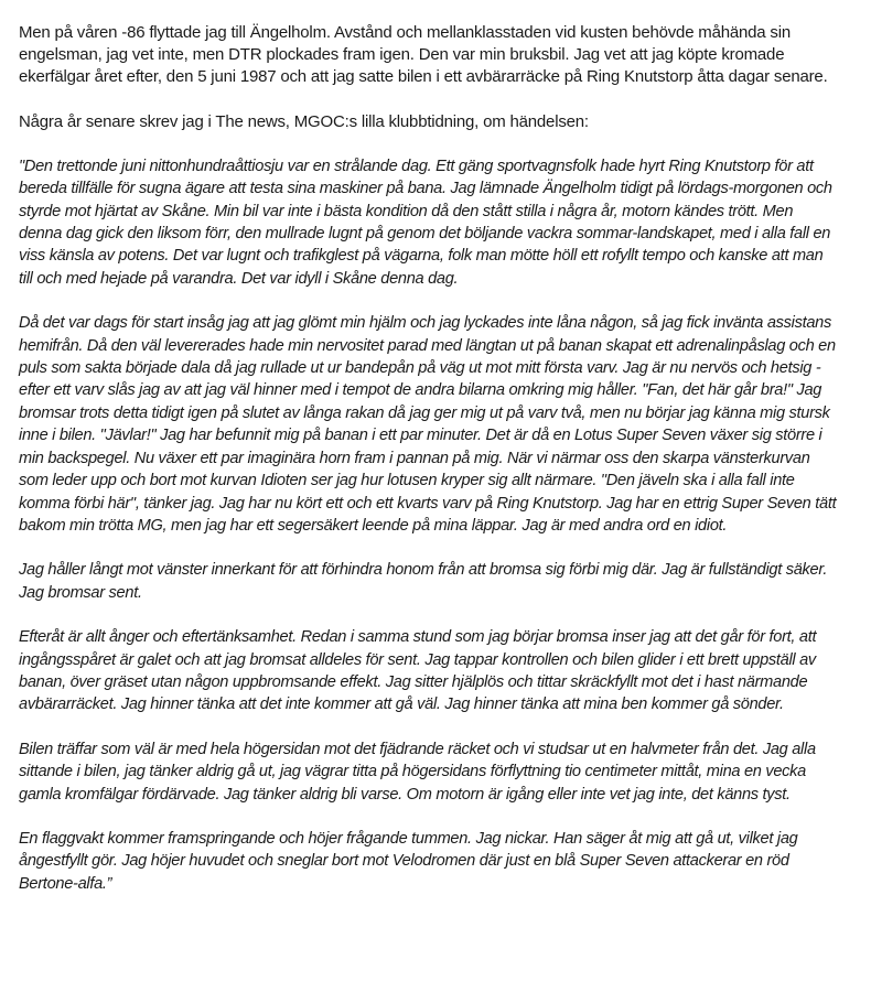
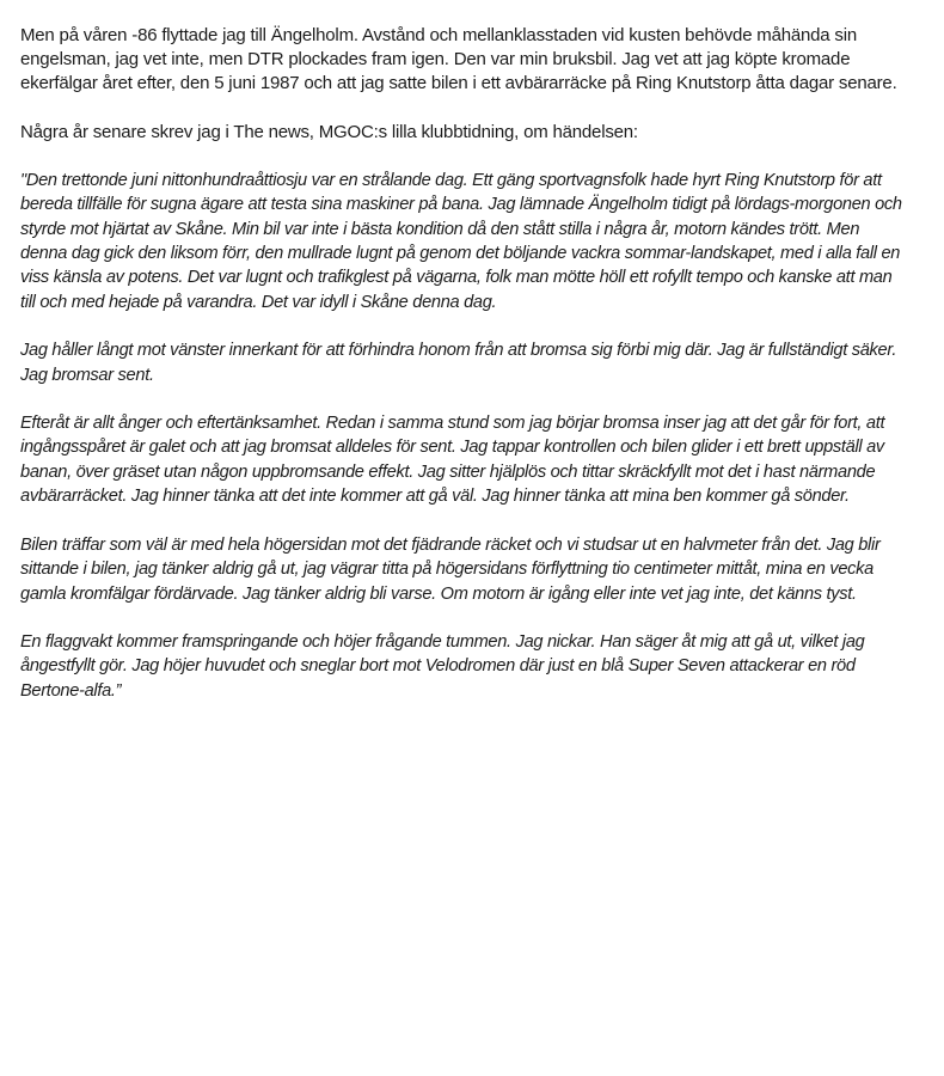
  Men på våren -86 flyttade jag till Ängelholm. Avstånd och mellanklasstaden vid kusten behövde måhända sin engelsman, jag vet inte, men DTR plockades fram igen. Den var min bruksbil. Jag vet att jag köpte kromade ekerfälgar året efter, den 5 juni 1987 och att jag satte bilen i ett avbärarräcke på Ring Knutstorp åtta dagar senare.
  Några år senare skrev jag i The news, MGOC:s lilla klubbtidning, om händelsen:
  "Den trettonde juni nittonhundraåttiosju var en strålande dag. Ett gäng sportvagnsfolk hade hyrt Ring Knutstorp för att bereda tillfälle för sugna ägare att testa sina maskiner på bana. Jag lämnade Ängelholm tidigt på lördags-morgonen och styrde mot hjärtat av Skåne. Min bil var inte i bästa kondition då den stått stilla i några år, motorn kändes trött. Men denna dag gick den liksom förr, den mullrade lugnt på genom det böljande vackra sommar-landskapet, med i alla fall en viss känsla av potens. Det var lugnt och trafikglest på vägarna, folk man mötte höll ett rofyllt tempo och kanske att man till och med hejade på varandra. Det var idyll i Skåne denna dag.
- Då det var dags för start insåg jag att jag glömt min hjälm och jag lyckades inte låna någon, så jag fick invänta assistans hemifrån. Då den väl levererades hade min nervositet parad med längtan ut på banan skapat ett adrenalinpåslag och en puls som sakta började dala då jag rullade ut ur bandepån på väg ut mot mitt första varv. Jag är nu nervös och hetsig - efter ett varv slås jag av att jag väl hinner med i tempot de andra bilarna omkring mig håller. "Fan, det här går bra!" Jag bromsar trots detta tidigt igen på slutet av långa rakan då jag ger mig ut på varv två, men nu börjar jag känna mig stursk inne i bilen. "Jävlar!" Jag har befunnit mig på banan i ett par minuter. Det är då en Lotus Super Seven växer sig större i min backspegel. Nu växer ett par imaginära horn fram i pannan på mig. När vi närmar oss den skarpa vänsterkurvan som leder upp och bort mot kurvan Idioten ser jag hur lotusen kryper sig allt närmare. "Den jäveln ska i alla fall inte komma förbi här", tänker jag. Jag har nu kört ett och ett kvarts varv på Ring Knutstorp. Jag har en ettrig Super Seven tätt bakom min trötta MG, men jag har ett segersäkert leende på mina läppar. Jag är med andra ord en idiot.
  Jag håller långt mot vänster innerkant för att förhindra honom från att bromsa sig förbi mig där. Jag är fullständigt säker. Jag bromsar sent.
  Efteråt är allt ånger och eftertänksamhet. Redan i samma stund som jag börjar bromsa inser jag att det går för fort, att ingångsspåret är galet och att jag bromsat alldeles för sent. Jag tappar kontrollen och bilen glider i ett brett uppställ av banan, över gräset utan någon uppbromsande effekt. Jag sitter hjälplös och tittar skräckfyllt mot det i hast närmande avbärarräcket. Jag hinner tänka att det inte kommer att gå väl. Jag hinner tänka att mina ben kommer gå sönder.
- Bilen träffar som väl är med hela högersidan mot det fjädrande räcket och vi studsar ut en halvmeter från det. Jag alla sittande i bilen, jag tänker aldrig gå ut, jag vägrar titta på högersidans förflyttning tio centimeter mittåt, mina en vecka gamla kromfälgar fördärvade. Jag tänker aldrig bli varse. Om motorn är igång eller inte vet jag inte, det känns tyst.
+ Bilen träffar som väl är med hela högersidan mot det fjädrande räcket och vi studsar ut en halvmeter från det. Jag blir sittande i bilen, jag tänker aldrig gå ut, jag vägrar titta på högersidans förflyttning tio centimeter mittåt, mina en vecka gamla kromfälgar fördärvade. Jag tänker aldrig bli varse. Om motorn är igång eller inte vet jag inte, det känns tyst.
  En flaggvakt kommer framspringande och höjer frågande tummen. Jag nickar. Han säger åt mig att gå ut, vilket jag ångestfyllt gör. Jag höjer huvudet och sneglar bort mot Velodromen där just en blå Super Seven attackerar en röd Bertone-alfa.”
